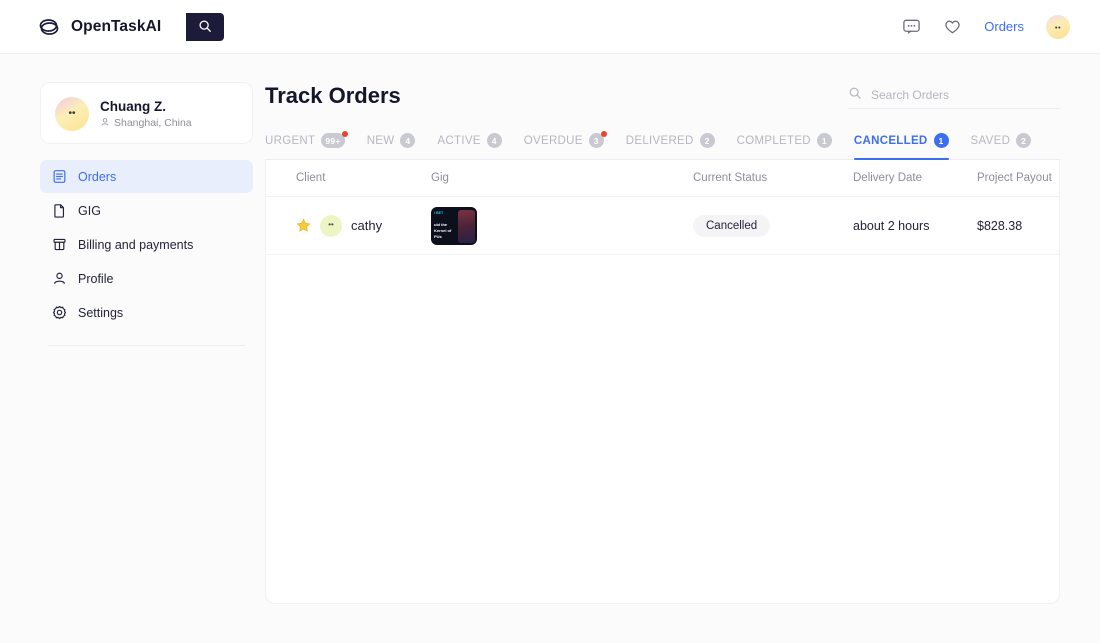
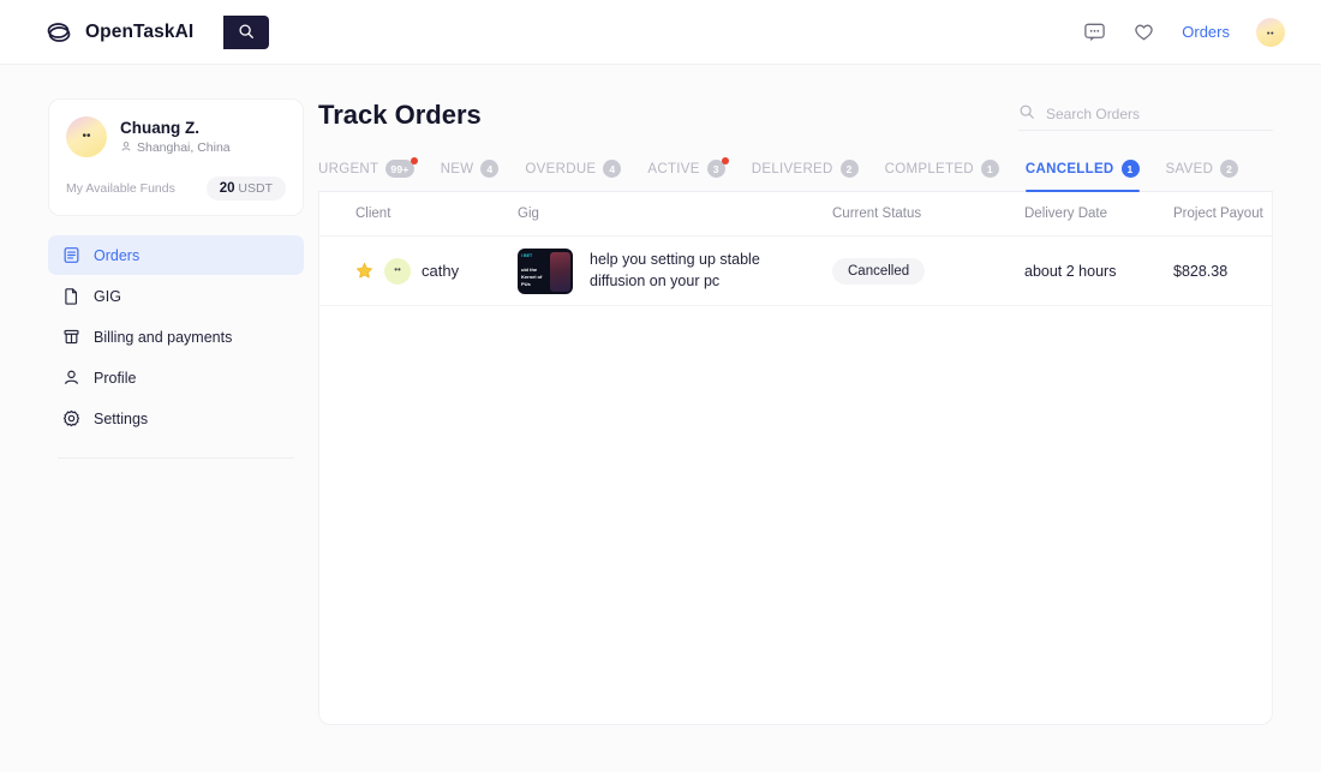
  OpenTaskAI
  Orders
  ••
  ••
  Chuang Z.
  Shanghai, China
+ My Available Funds
+ 20 USDT
  Orders
  GIG
  Billing and payments
  Profile
  Settings
  Track Orders
  Search Orders
  URGENT
  99+
  NEW
  4
- ACTIVE
+ OVERDUE
  4
- OVERDUE
+ ACTIVE
  3
  DELIVERED
  2
  COMPLETED
  1
  CANCELLED
  1
  SAVED
  2
  Client
  Gig
  Current Status
  Delivery Date
  Project Payout
  ••
  cathy
+ help you setting up stable diffusion on your pc
  Cancelled
  about 2 hours
  $828.38
